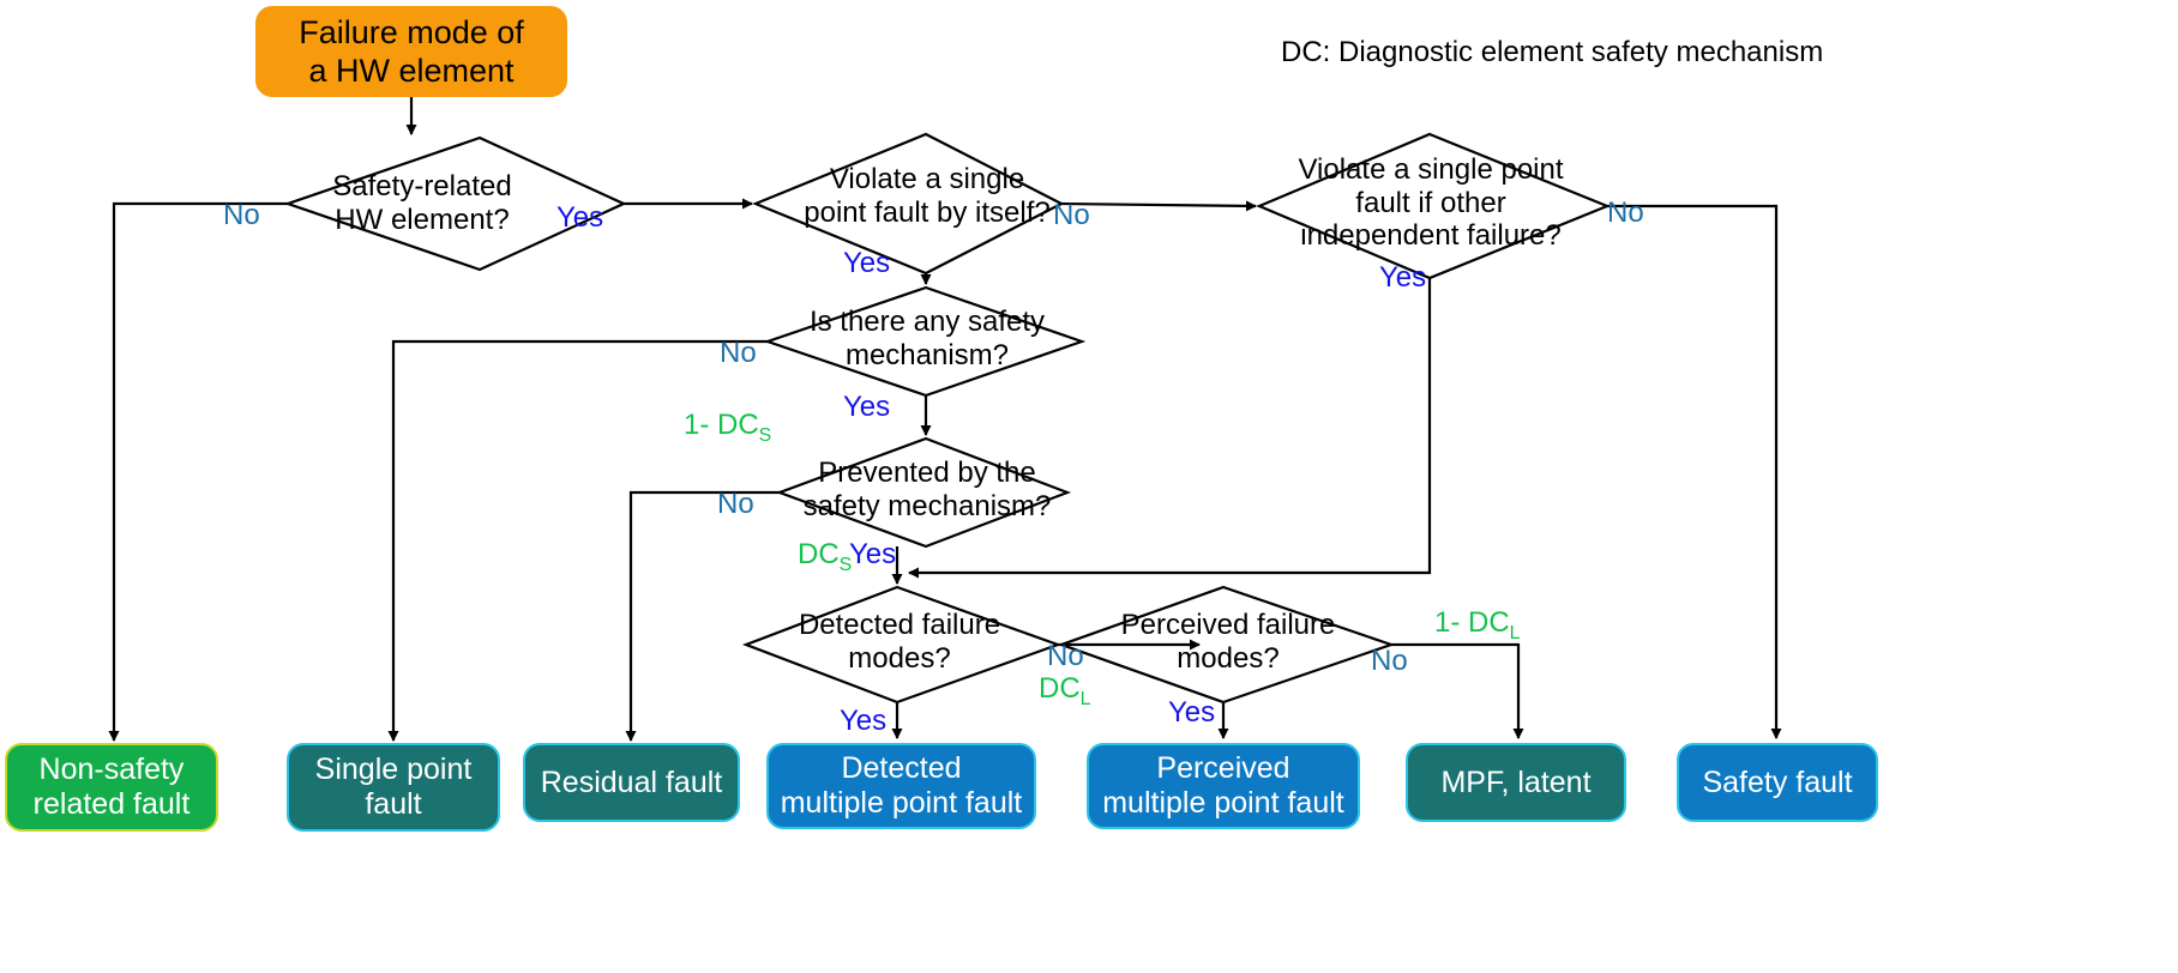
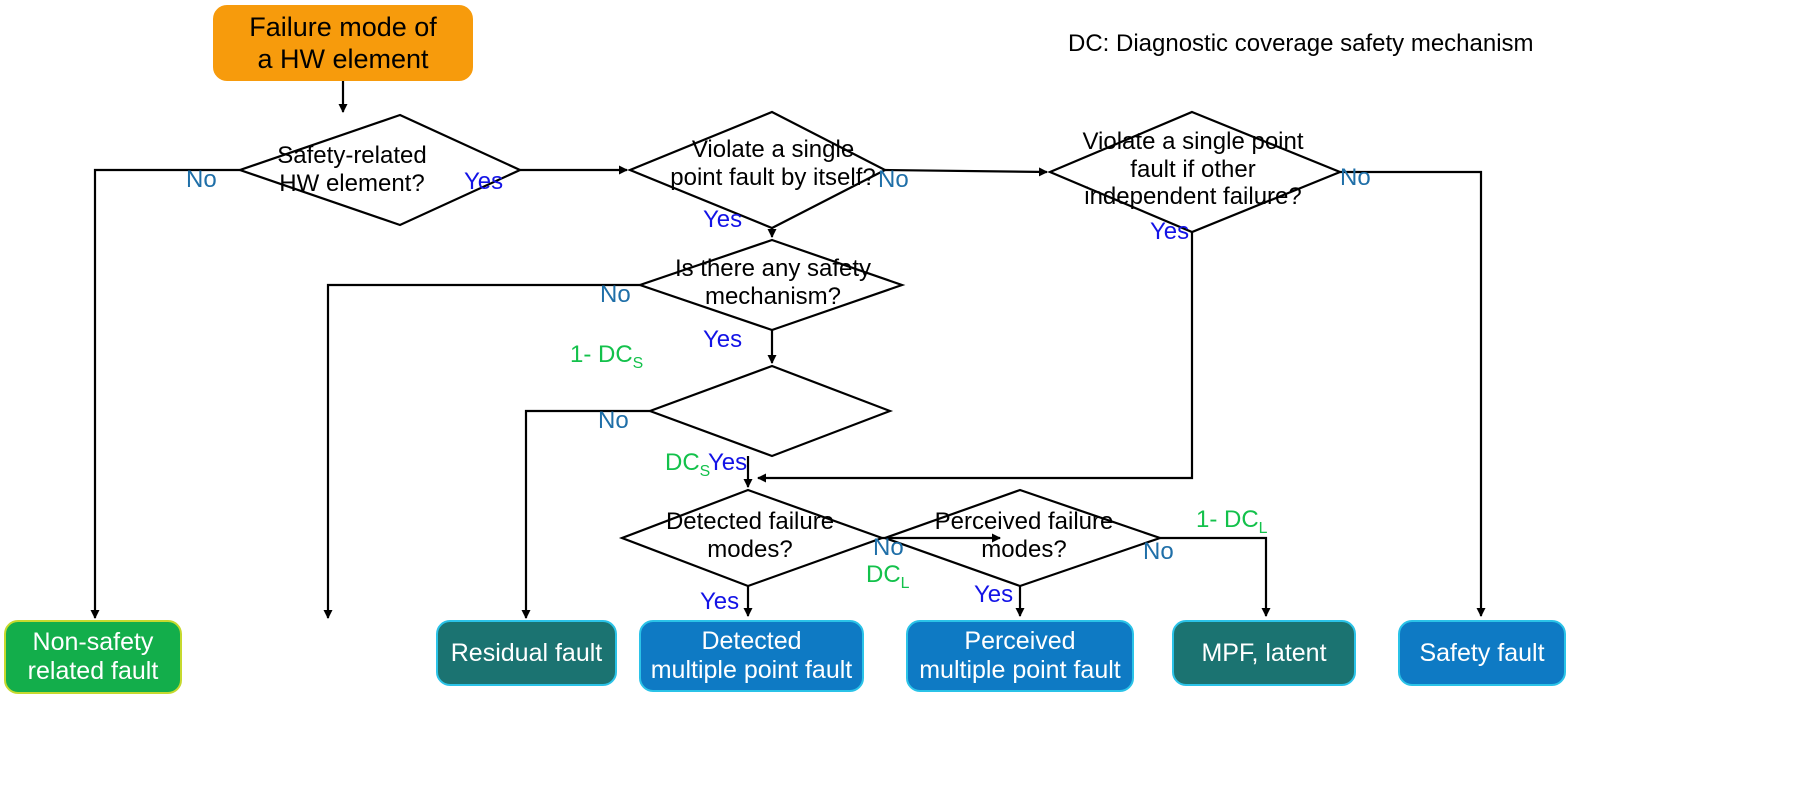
  Failure mode of
  a HW element
- DC: Diagnostic element safety mechanism
+ DC: Diagnostic coverage safety mechanism
  Safety-related
  HW element?
  Violate a single
  point fault by itself?
  Violate a single point
  fault if other
  independent failure?
  Is there any safety
  mechanism?
- Prevented by the
- safety mechanism?
  Detected failure
  modes?
  Perceived failure
  modes?
  No
  Yes
  No
  Yes
  No
  Yes
  No
  Yes
  No
  Yes
  Yes
  No
  Yes
  No
  1- DCS
  DCS
  DCL
  1- DCL
  Non-safety
  related fault
- Single point
- fault
  Residual fault
  Detected
  multiple point fault
  Perceived
  multiple point fault
  MPF, latent
  Safety fault
